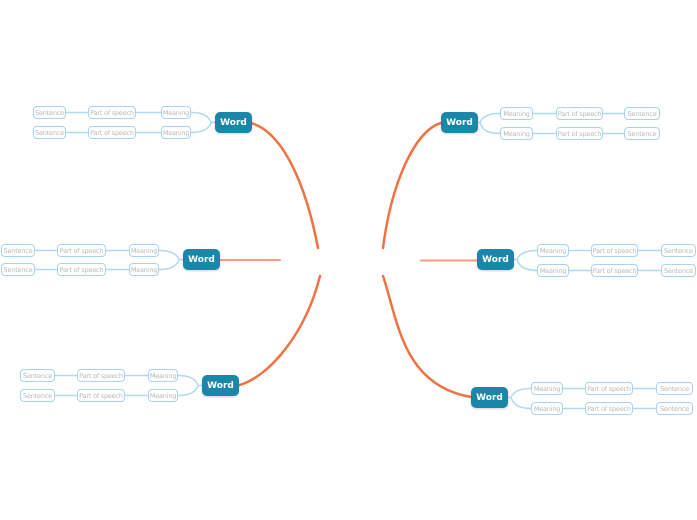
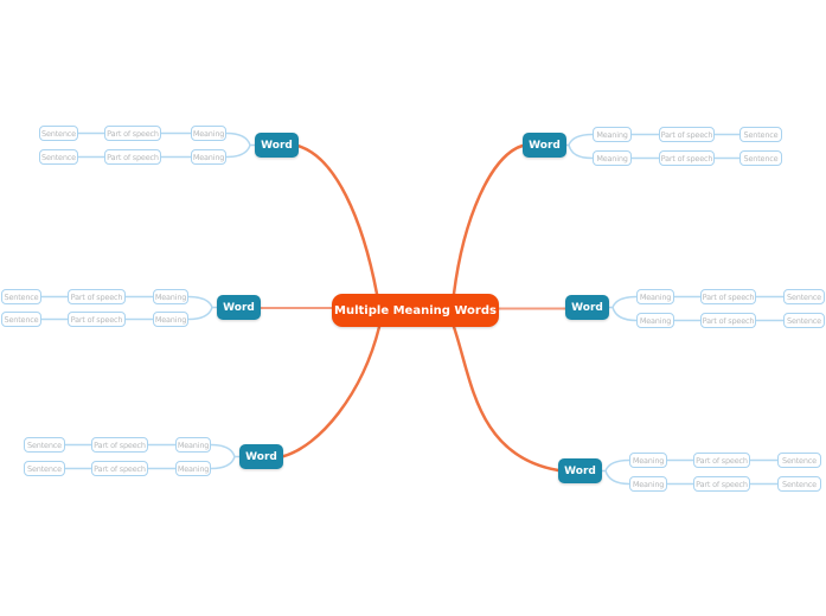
+ Multiple Meaning Words
  Word
  Sentence
  Part of speech
  Meaning
  Sentence
  Part of speech
  Meaning
  Word
  Meaning
  Part of speech
  Sentence
  Meaning
  Part of speech
  Sentence
  Word
  Sentence
  Part of speech
  Meaning
  Sentence
  Part of speech
  Meaning
  Word
  Meaning
  Part of speech
  Sentence
  Meaning
  Part of speech
  Sentence
  Word
  Sentence
  Part of speech
  Meaning
  Sentence
  Part of speech
  Meaning
  Word
  Meaning
  Part of speech
  Sentence
  Meaning
  Part of speech
  Sentence
